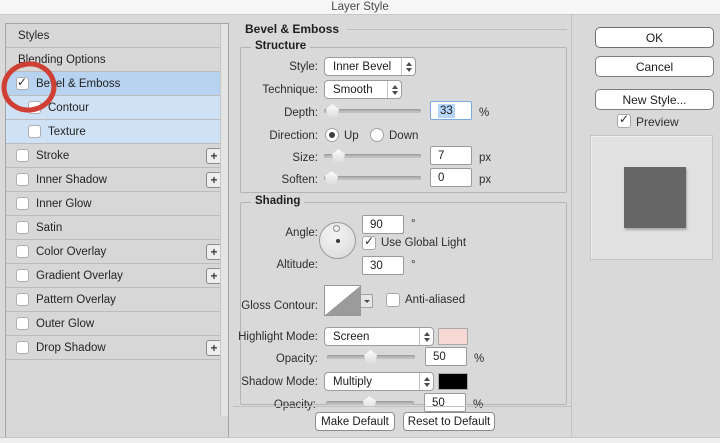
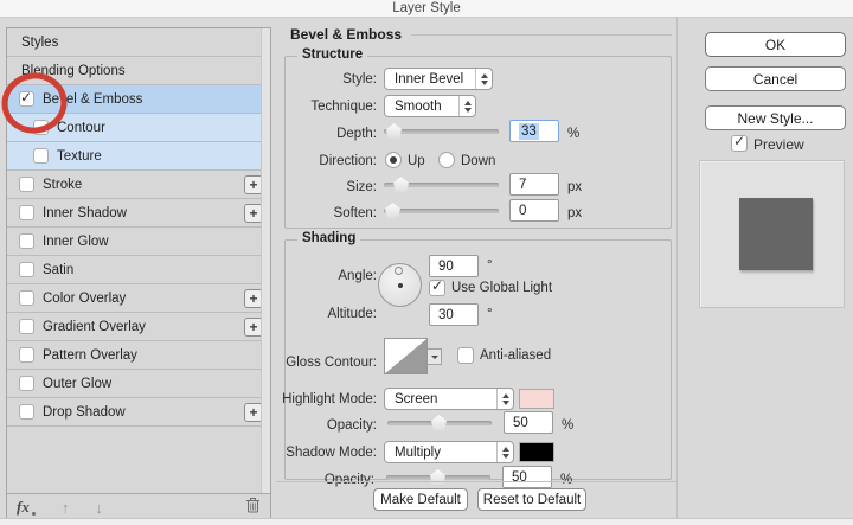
  Layer Style
  Styles
  Blending Options
  ✓
  Beel & Emboss
  Contour
  Texture
  Stroke
  +
  Inner Shadow
  +
  Inner Glow
  Satin
  Color Overlay
  +
  Gradient Overlay
  +
  Pattern Overlay
  Outer Glow
  Drop Shadow
  +
+ fx
+ ↑
+ ↓
  Bevel & Emboss
  Structure
  Style:
  Inner Bevel
  Technique:
  Smooth
  Depth:
  33
  %
  Direction:
  Up
  Down
  Size:
  7
  px
  Soften:
  0
  px
  Shading
  Angle:
  90
  °
  ✓
  Use Global Light
  Altitude:
  30
  °
  Gloss Contour:
  Anti-aliased
  Highlight Mode:
  Screen
  Opacity:
  50
  %
  Shadow Mode:
  Multiply
  Opacity:
  50
  %
  Make Default
  Reset to Default
  OK
  Cancel
  New Style...
  ✓
  Preview
